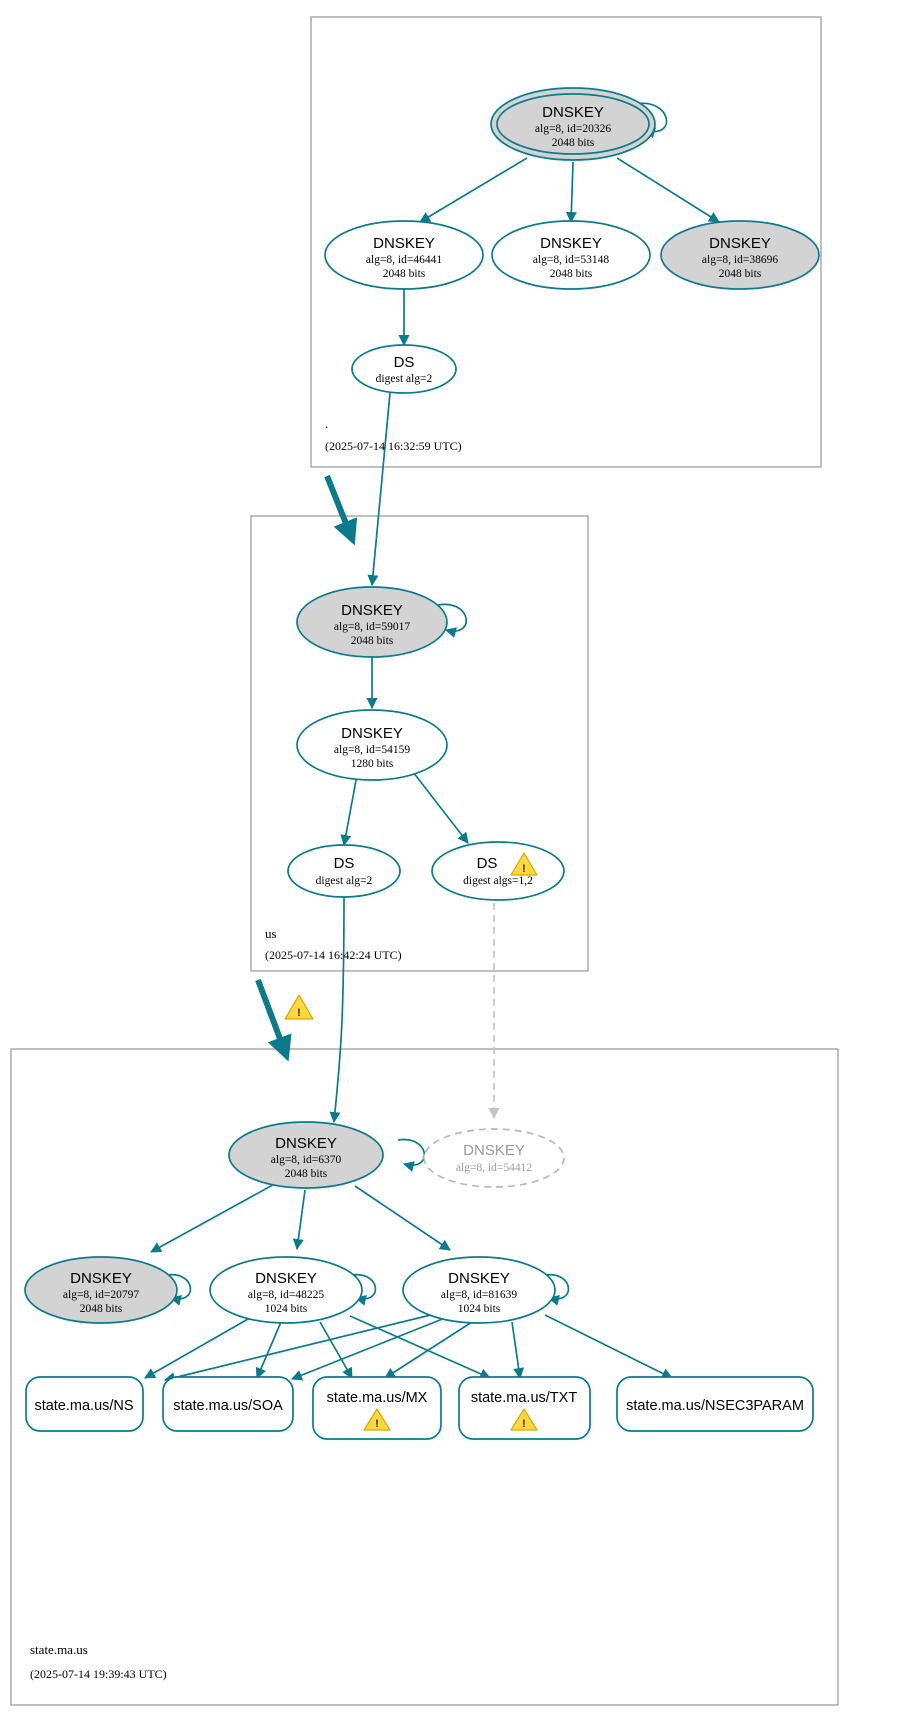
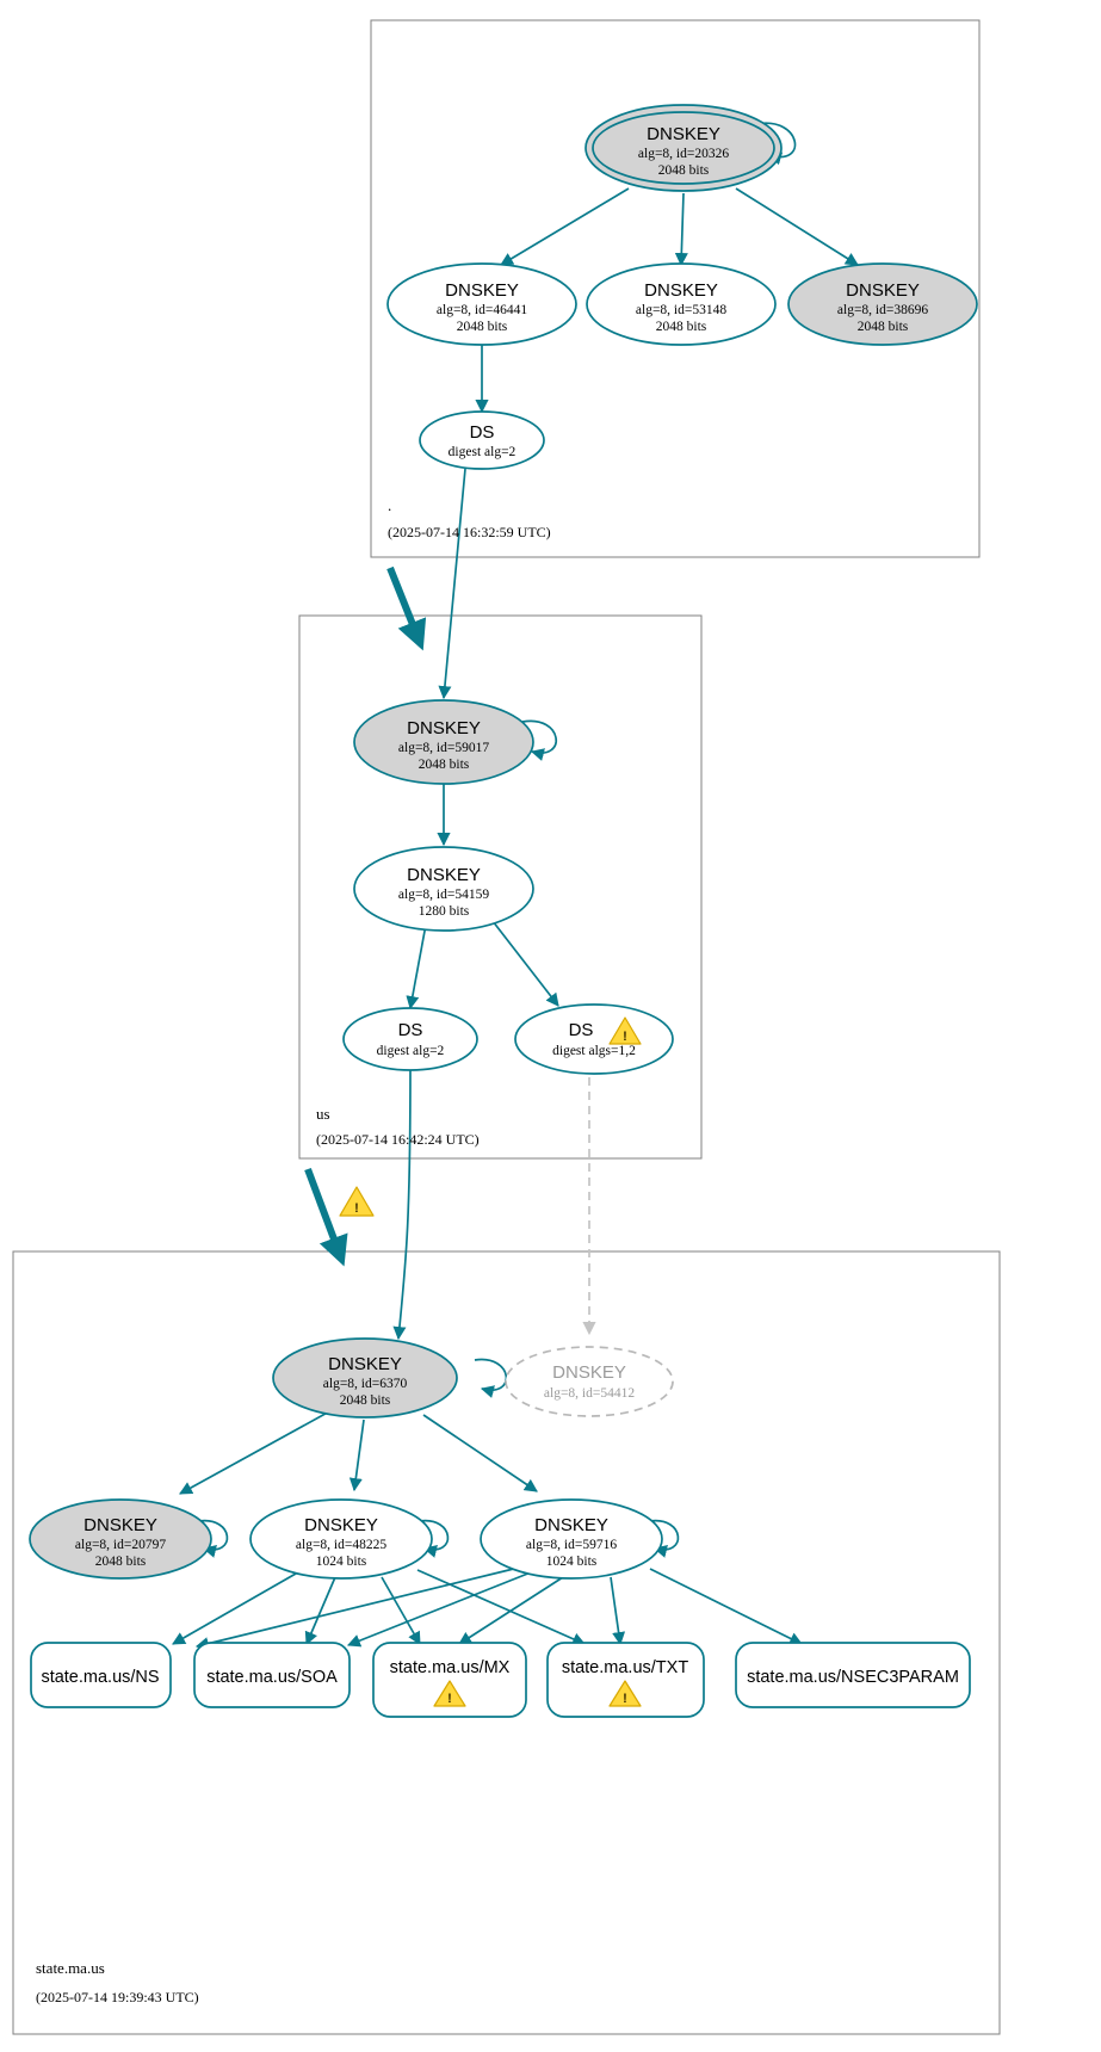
  DNSKEY
  alg=8, id=20326
  2048 bits
  DNSKEY
  alg=8, id=46441
  2048 bits
  DNSKEY
  alg=8, id=53148
  2048 bits
  DNSKEY
  alg=8, id=38696
  2048 bits
  DS
  digest alg=2
  .
  (2025-07-14 16:32:59 UTC)
  DNSKEY
  alg=8, id=59017
  2048 bits
  DNSKEY
  alg=8, id=54159
  1280 bits
  DS
  digest alg=2
  DS
  digest algs=1,2
  !
  us
  (2025-07-14 16:42:24 UTC)
  !
  DNSKEY
  alg=8, id=6370
  2048 bits
  DNSKEY
  alg=8, id=54412
  DNSKEY
  alg=8, id=20797
  2048 bits
  DNSKEY
  alg=8, id=48225
  1024 bits
  DNSKEY
- alg=8, id=81639
+ alg=8, id=59716
  1024 bits
  state.ma.us/NS
  state.ma.us/SOA
  state.ma.us/MX
  !
  state.ma.us/TXT
  !
  state.ma.us/NSEC3PARAM
  state.ma.us
  (2025-07-14 19:39:43 UTC)
